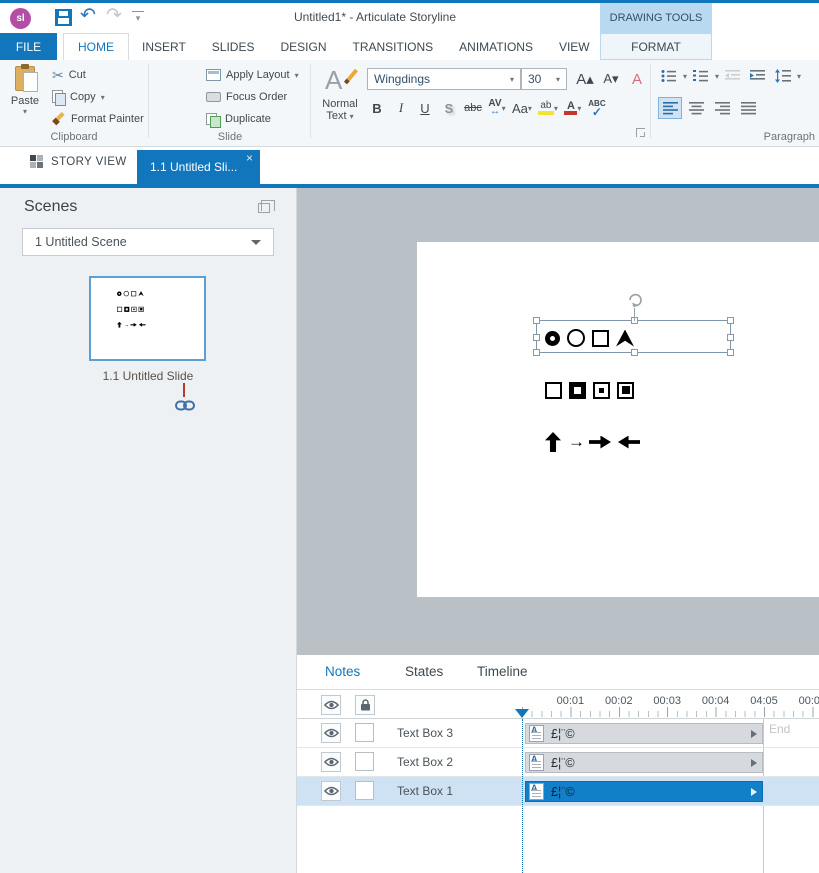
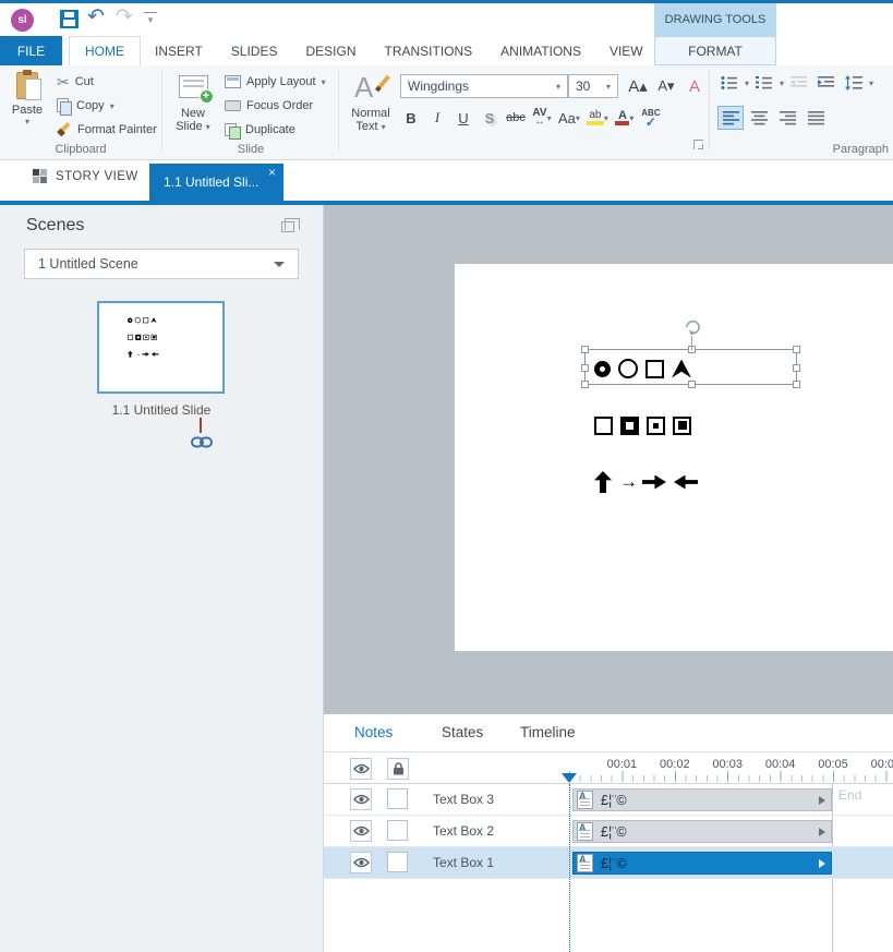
  sl
  ↶
  ↷
  ▾
- Untitled1* - Articulate Storyline
  DRAWING TOOLS
  FILE
  HOME
  INSERT
  SLIDES
  DESIGN
  TRANSITIONS
  ANIMATIONS
  VIEW
  FORMAT
  Paste
  ▾
  ✂
  Cut
  Copy
  ▾
  Format Painter
  Clipboard
+ +
+ New
+ Slide ▾
  Apply Layout
  ▾
  Focus Order
  Duplicate
  Slide
  A
  Normal
  Text ▾
  Wingdings
  ▾
  30
  ▾
  A▴
  A▾
  A
  B
  I
  U
  S
  abc
  AV
  ↔
  ▾
  Aa
  ▾
  ab
  ▾
  A
  ▾
  ABC
  ✓
  ▾
  ▾
  ▾
  Paragraph
  STORY VIEW
  1.1 Untitled Sli...
  ×
  Scenes
  1 Untitled Scene
  1.1 Untitled Slide
  →
  Notes
  States
  Timeline
  00:01
  00:02
  00:03
  00:04
- 04:05
+ 00:05
  00:0
  End
  Text Box 3
  £¦¨©
  Text Box 2
  £¦¨©
  Text Box 1
  £¦¨©
